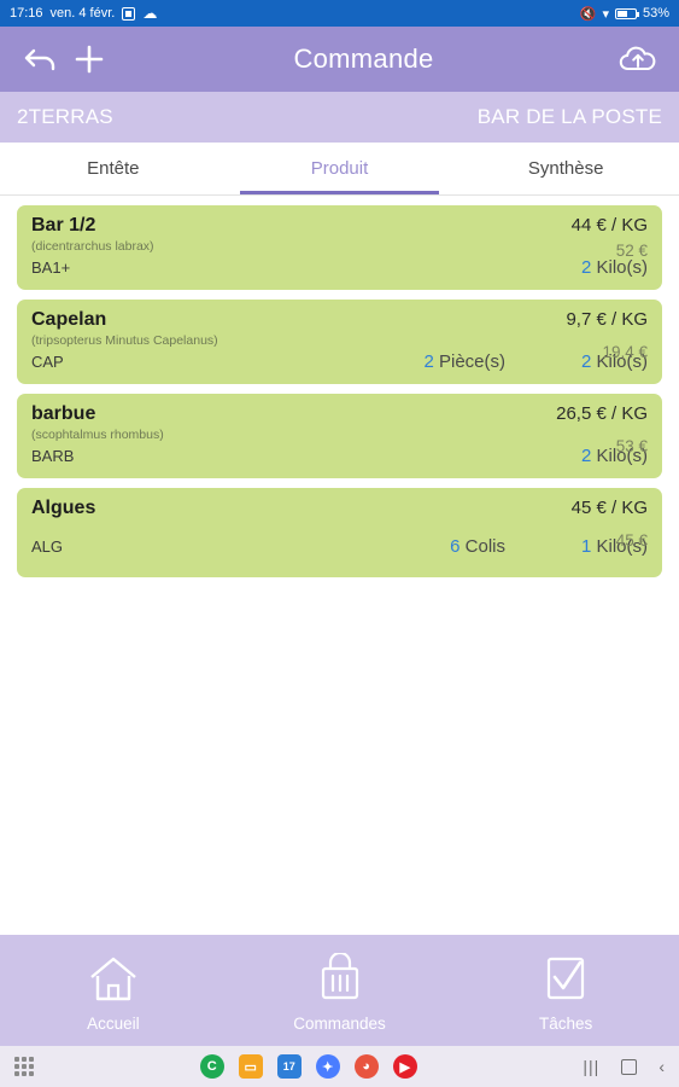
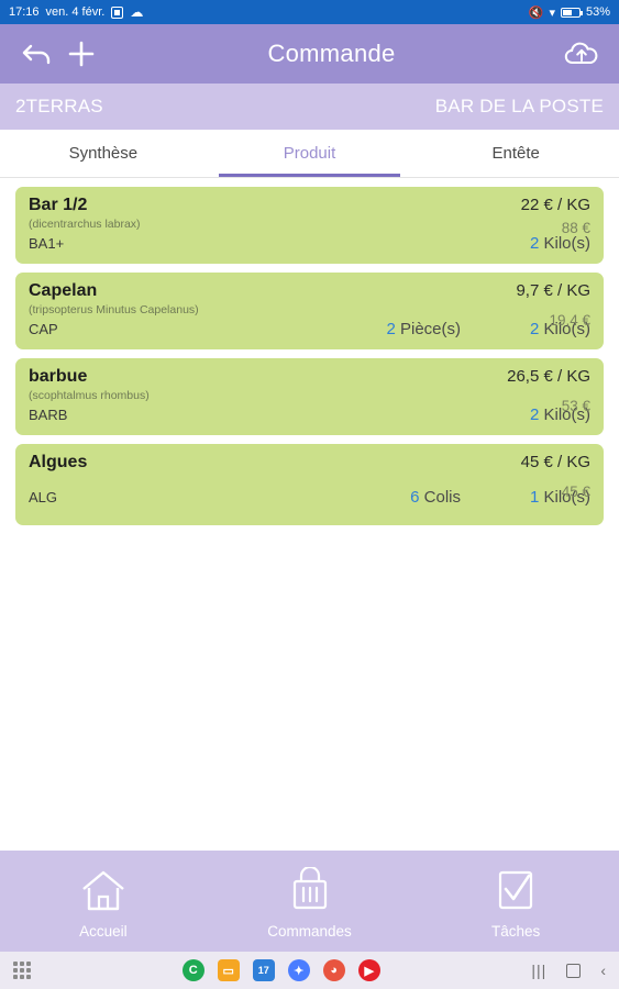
  17:16
  ven. 4 févr.
  ☁
  🔇
  ▾
  53%
  Commande
  2TERRAS
  BAR DE LA POSTE
- Entête
+ Synthèse
  Produit
- Synthèse
+ Entête
  Bar 1/2
- 44 € / KG
+ 22 € / KG
  (dicentrarchus labrax)
  BA1+
  2 Kilo(s)
- 52 €
+ 88 €
  Capelan
  9,7 € / KG
  (tripsopterus Minutus Capelanus)
  CAP
  2 Pièce(s)
  2 Kilo(s)
  19,4 €
  barbue
  26,5 € / KG
  (scophtalmus rhombus)
  BARB
  2 Kilo(s)
  53 €
  Algues
  45 € / KG
  ALG
  6 Colis
  1 Kilo(s)
  45 €
  Accueil
  Commandes
  Tâches
  C
  ▭
  17
  ✦
  ◕
  ▶
  |||
  ‹
